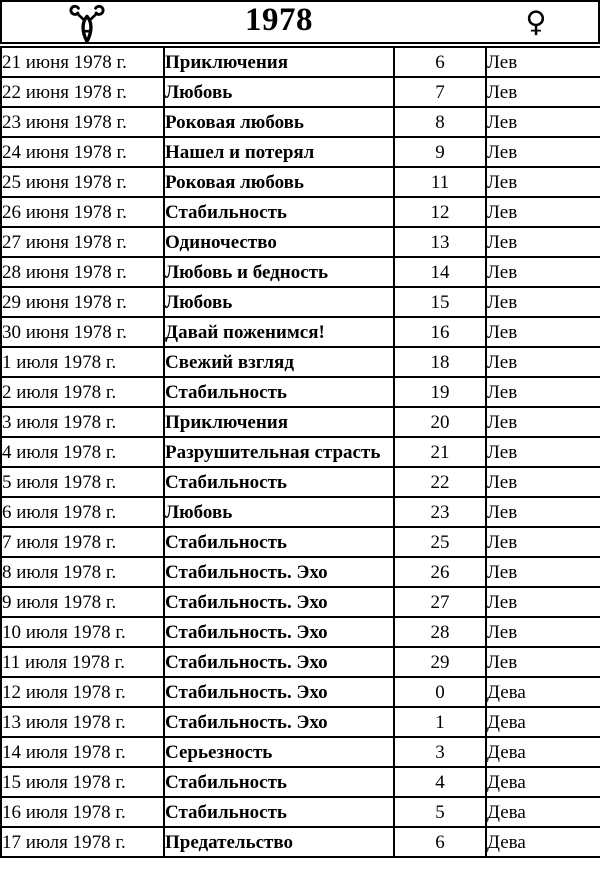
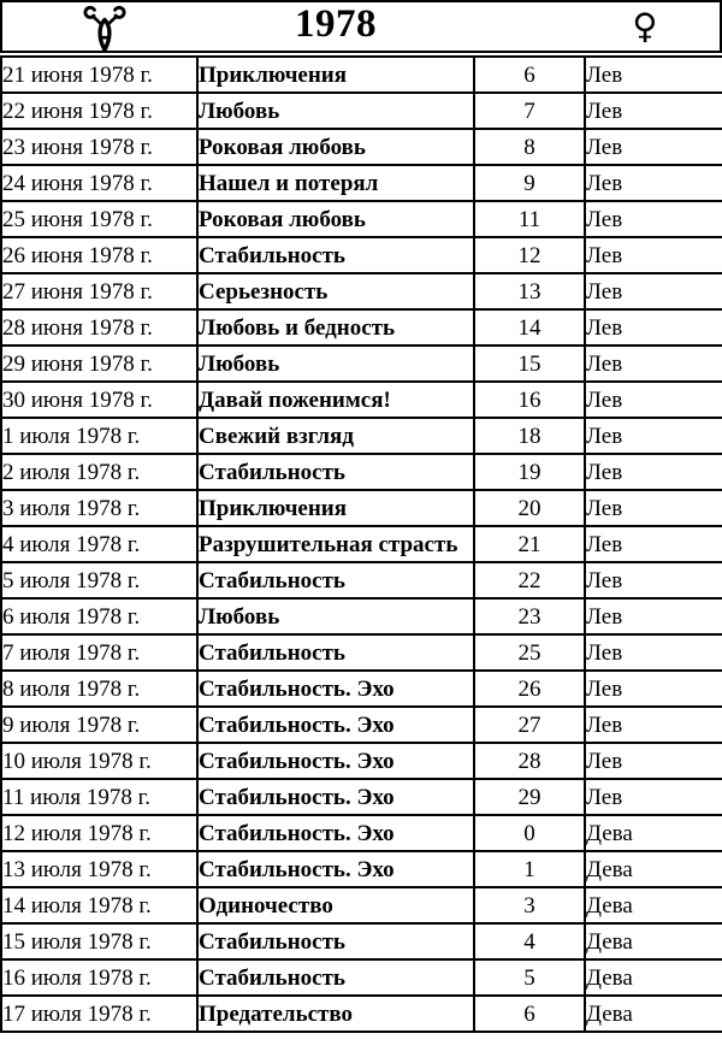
  1978
  ♀
  21 июня 1978 г.	Приключения	6	Лев
  22 июня 1978 г.	Любовь	7	Лев
  23 июня 1978 г.	Роковая любовь	8	Лев
  24 июня 1978 г.	Нашел и потерял	9	Лев
  25 июня 1978 г.	Роковая любовь	11	Лев
  26 июня 1978 г.	Стабильность	12	Лев
- 27 июня 1978 г.	Одиночество	13	Лев
+ 27 июня 1978 г.	Серьезность	13	Лев
  28 июня 1978 г.	Любовь и бедность	14	Лев
  29 июня 1978 г.	Любовь	15	Лев
  30 июня 1978 г.	Давай поженимся!	16	Лев
  1 июля 1978 г.	Свежий взгляд	18	Лев
  2 июля 1978 г.	Стабильность	19	Лев
  3 июля 1978 г.	Приключения	20	Лев
  4 июля 1978 г.	Разрушительная страсть	21	Лев
  5 июля 1978 г.	Стабильность	22	Лев
  6 июля 1978 г.	Любовь	23	Лев
  7 июля 1978 г.	Стабильность	25	Лев
  8 июля 1978 г.	Стабильность. Эхо	26	Лев
  9 июля 1978 г.	Стабильность. Эхо	27	Лев
  10 июля 1978 г.	Стабильность. Эхо	28	Лев
  11 июля 1978 г.	Стабильность. Эхо	29	Лев
  12 июля 1978 г.	Стабильность. Эхо	0	Дева
  13 июля 1978 г.	Стабильность. Эхо	1	Дева
- 14 июля 1978 г.	Серьезность	3	Дева
+ 14 июля 1978 г.	Одиночество	3	Дева
  15 июля 1978 г.	Стабильность	4	Дева
  16 июля 1978 г.	Стабильность	5	Дева
  17 июля 1978 г.	Предательство	6	Дева
